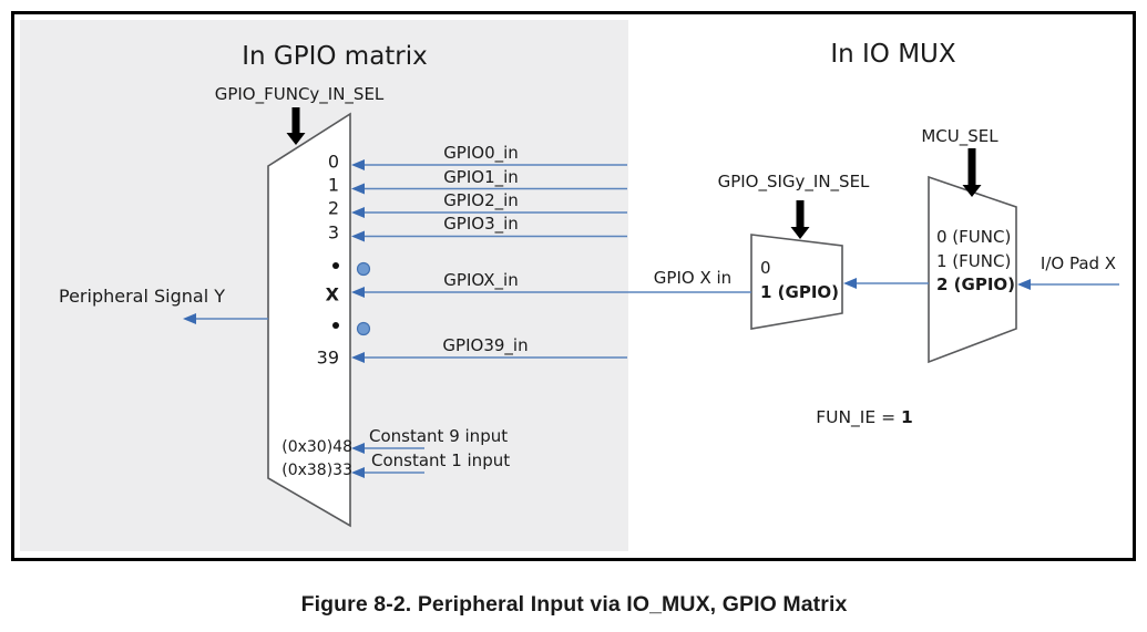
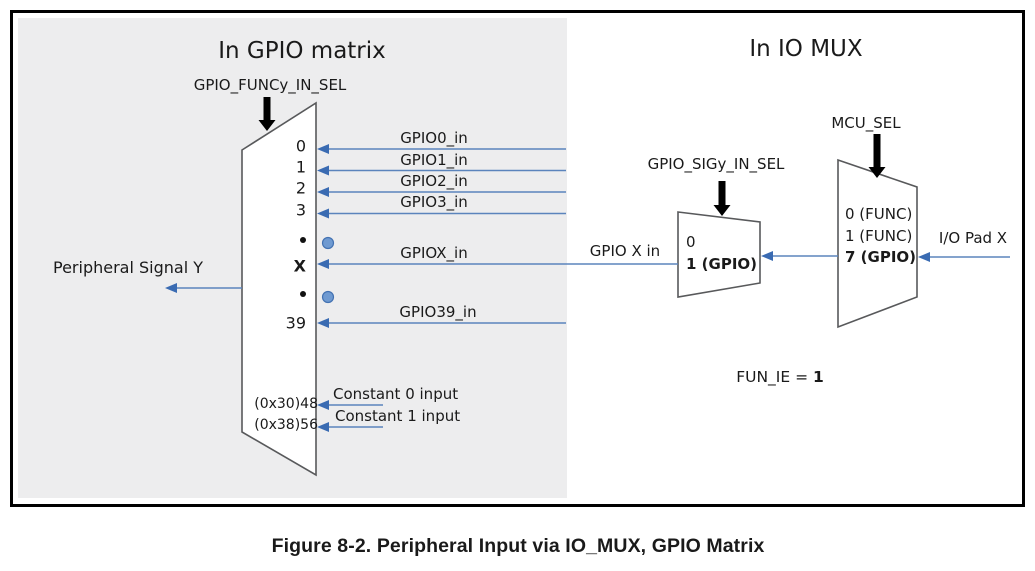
  In GPIO matrix
  In IO MUX
  GPIO_FUNCy_IN_SEL
  GPIO_SIGy_IN_SEL
  MCU_SEL
  0
  1
  2
  3
  X
  39
  (0x30)48
- (0x38)33
+ (0x38)56
  GPIO0_in
  GPIO1_in
  GPIO2_in
  GPIO3_in
  GPIOX_in
  GPIO39_in
- Constant 9 input
+ Constant 0 input
  Constant 1 input
  Peripheral Signal Y
  0
  1 (GPIO)
  0 (FUNC)
  1 (FUNC)
- 2 (GPIO)
+ 7 (GPIO)
  GPIO X in
  I/O Pad X
  FUN_IE = 1
  Figure 8-2. Peripheral Input via IO_MUX, GPIO Matrix
